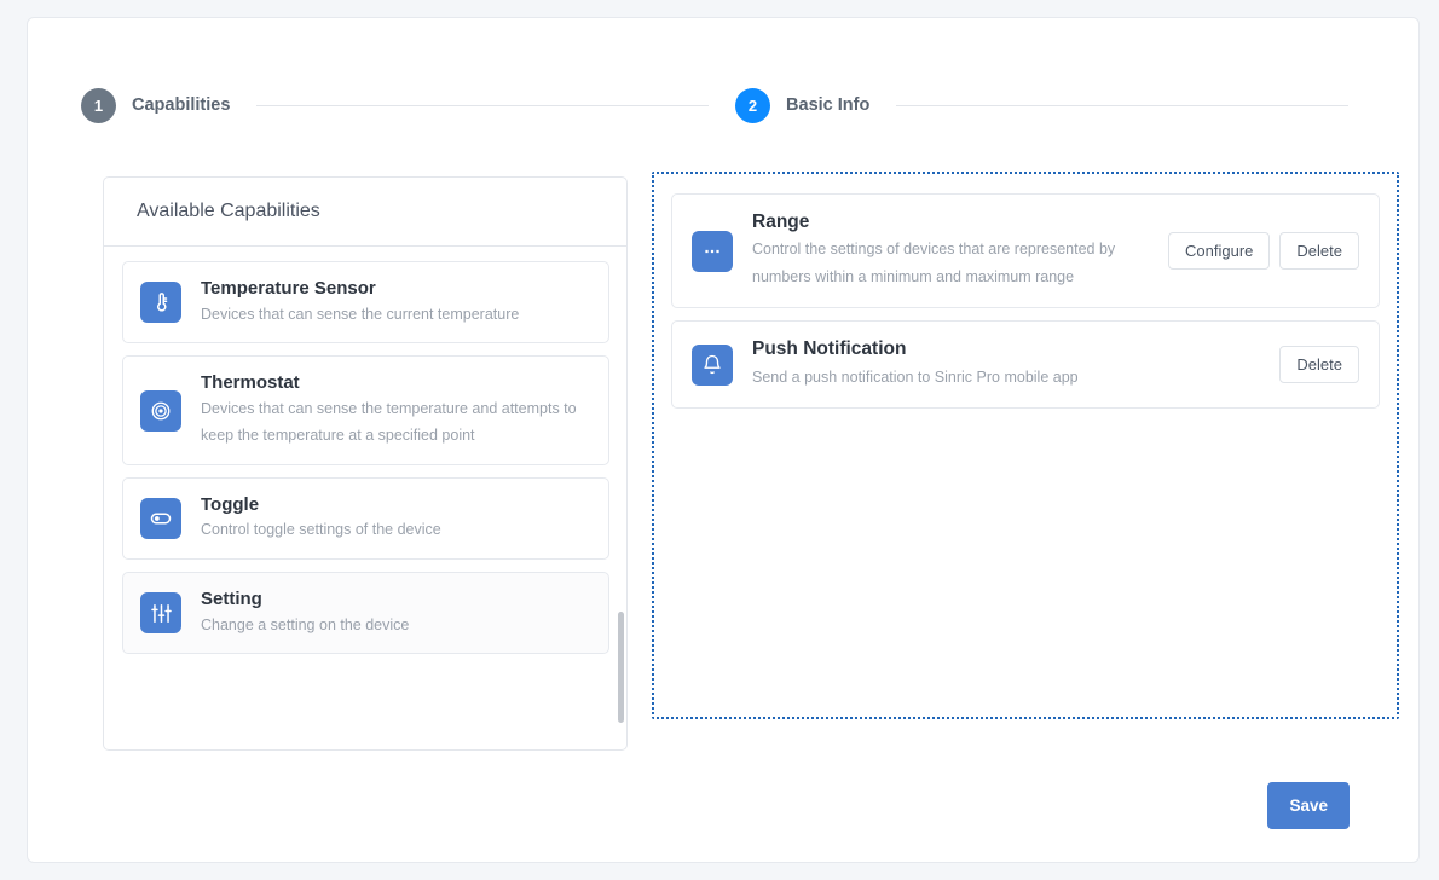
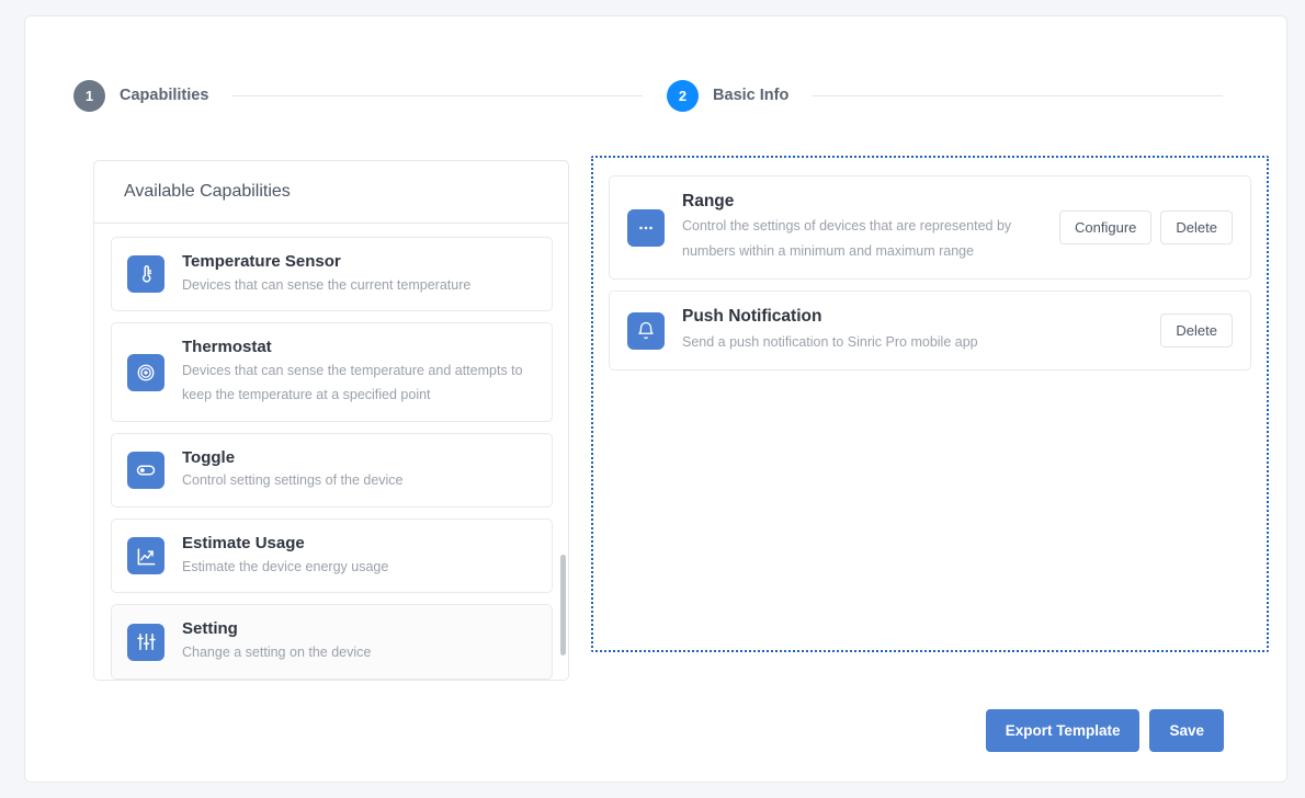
  1
  Capabilities
  2
  Basic Info
  Available Capabilities
  Temperature Sensor
  Devices that can sense the current temperature
  Thermostat
  Devices that can sense the temperature and attempts to keep the temperature at a specified point
  Toggle
- Control toggle settings of the device
+ Control setting settings of the device
+ Estimate Usage
+ Estimate the device energy usage
  Setting
  Change a setting on the device
  Range
  Control the settings of devices that are represented by numbers within a minimum and maximum range
  Configure
  Delete
  Push Notification
  Send a push notification to Sinric Pro mobile app
  Delete
+ Export Template
  Save
